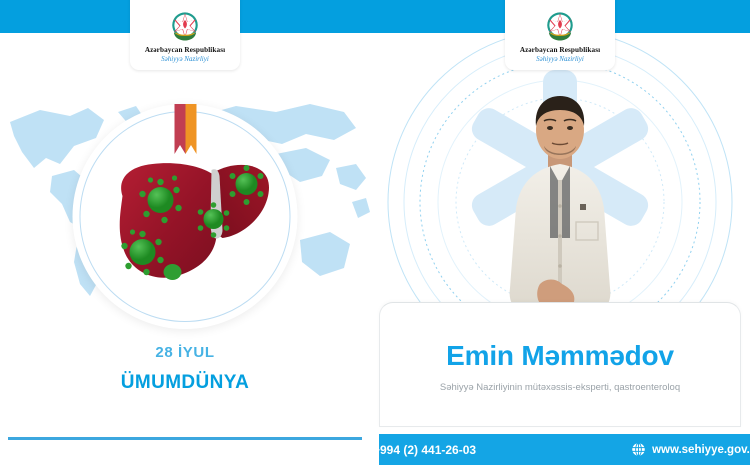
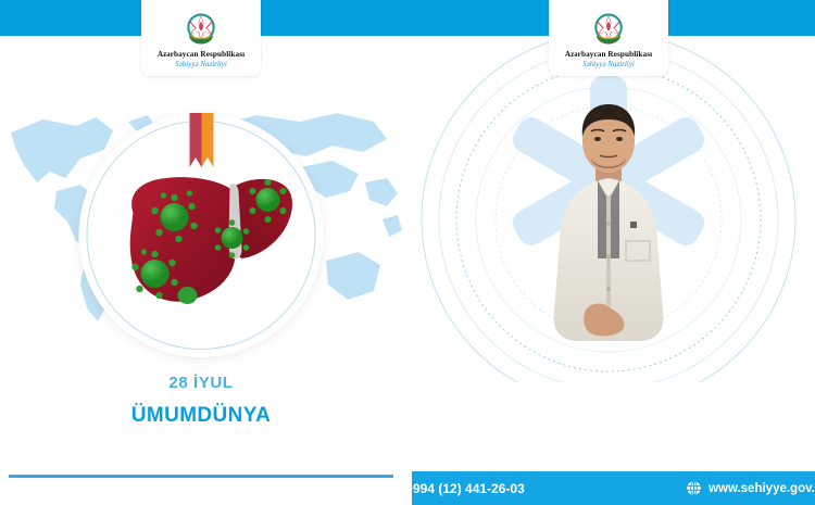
  28 İYUL
  ÜMUMDÜNYA
  Azərbaycan Respublikası
  Səhiyyə Nazirliyi
- Emin Məmmədov
- Səhiyyə Nazirliyinin mütəxəssis-eksperti, qastroenteroloq
- +994 (2) 441-26-03
+ +994 (12) 441-26-03
  www.sehiyye.gov.
  Azərbaycan Respublikası
  Səhiyyə Nazirliyi
